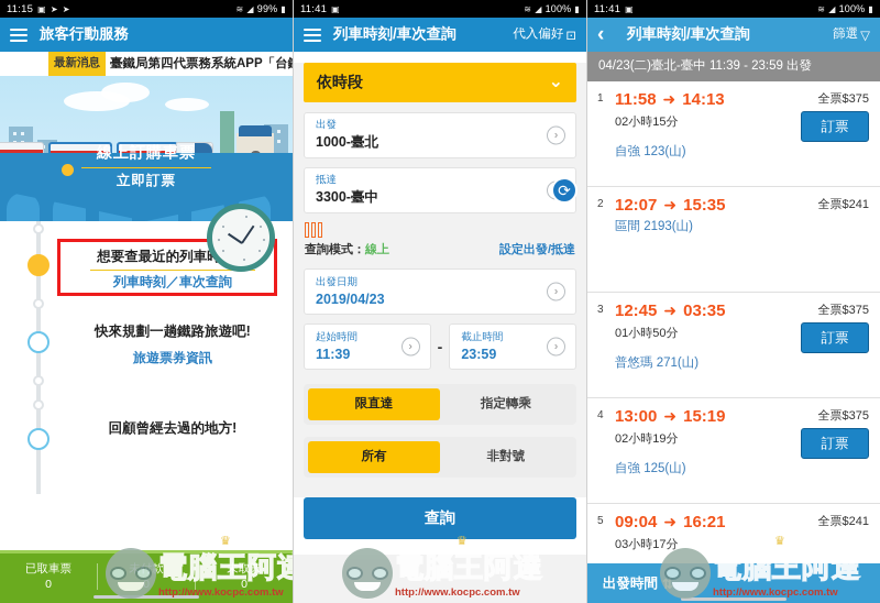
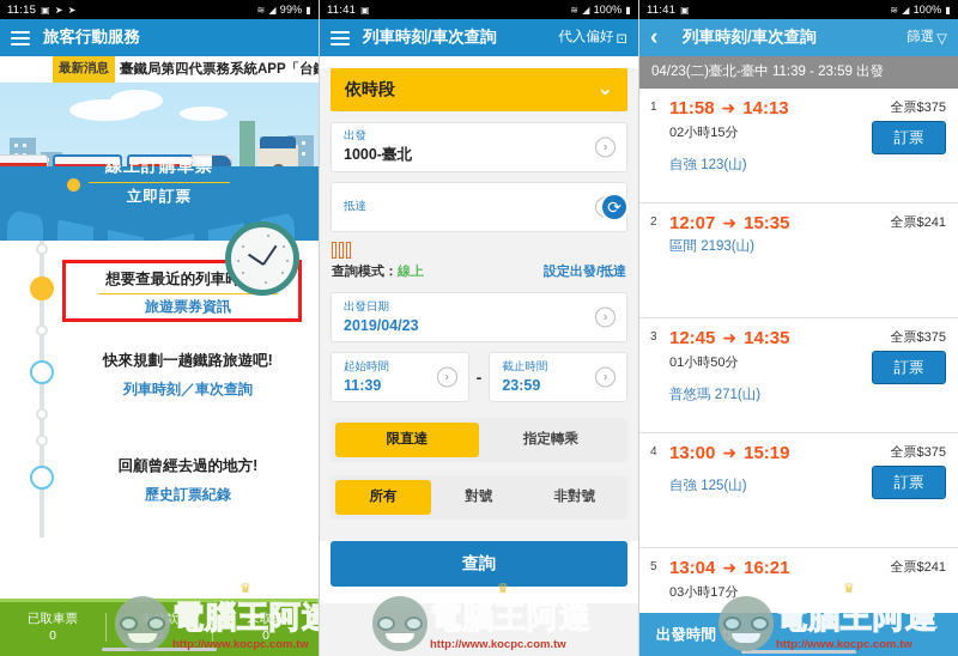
  11:15
  ▣
  ➤
  ➤
  ≋
  ◢
  99%
  ▮
  旅客行動服務
  最新消息
  臺鐵局第四代票務系統APP「台
  線上訂購車票
  立即訂票
  想要查最近的列車
- 列車時刻／車次查詢
+ 旅遊票券資訊
  快來規劃一趟鐵路旅遊吧!
- 旅遊票券資訊
+ 列車時刻／車次查詢
  回顧曾經去過的地方!
+ 歷史訂票紀錄
  已取車票
  0
  未付款
  0
  未取票
  0
  ♛
  電腦王阿達
  http://www.kocpc.com.tw
  11:41
  ▣
  ≋
  ◢
  100%
  ▮
  列車時刻/車次查詢
  代入偏好
  ⊡
  依時段
  ⌄
  出發
  1000-臺北
  ›
  抵達
- 3300-臺中
  ⟳
  查詢模式：線上
  設定出發/抵達
  出發日期
  2019/04/23
  ›
  起始時間
  11:39
  ›
  -
  截止時間
  23:59
  ›
  限直達
  指定轉乘
  所有
+ 對號
  非對號
  查詢
  ♛
  http://www.kocpc.com.tw
  11:41
  ▣
  ≋
  ◢
  100%
  ▮
  ‹
  列車時刻/車次查詢
  篩選
  ▽
  04/23(二)臺北-臺中 11:39 - 23:59 出發
  1
  11:58
  ➜
  14:13
  02小時15分
  自強 123(山)
  全票$375
  訂票
  2
  12:07
  ➜
  15:35
  區間 2193(山)
  全票$241
  3
  12:45
  ➜
- 03:35
+ 14:35
  01小時50分
  普悠瑪 271(山)
  全票$375
  訂票
  4
  13:00
  ➜
  15:19
- 02小時19分
  自強 125(山)
  全票$375
  訂票
  5
- 09:04
+ 13:04
  ➜
  16:21
  03小時17分
  全票$241
  出發時間
  ⇅
  ♛
  電腦王阿達
  http://www.kocpc.com.tw
